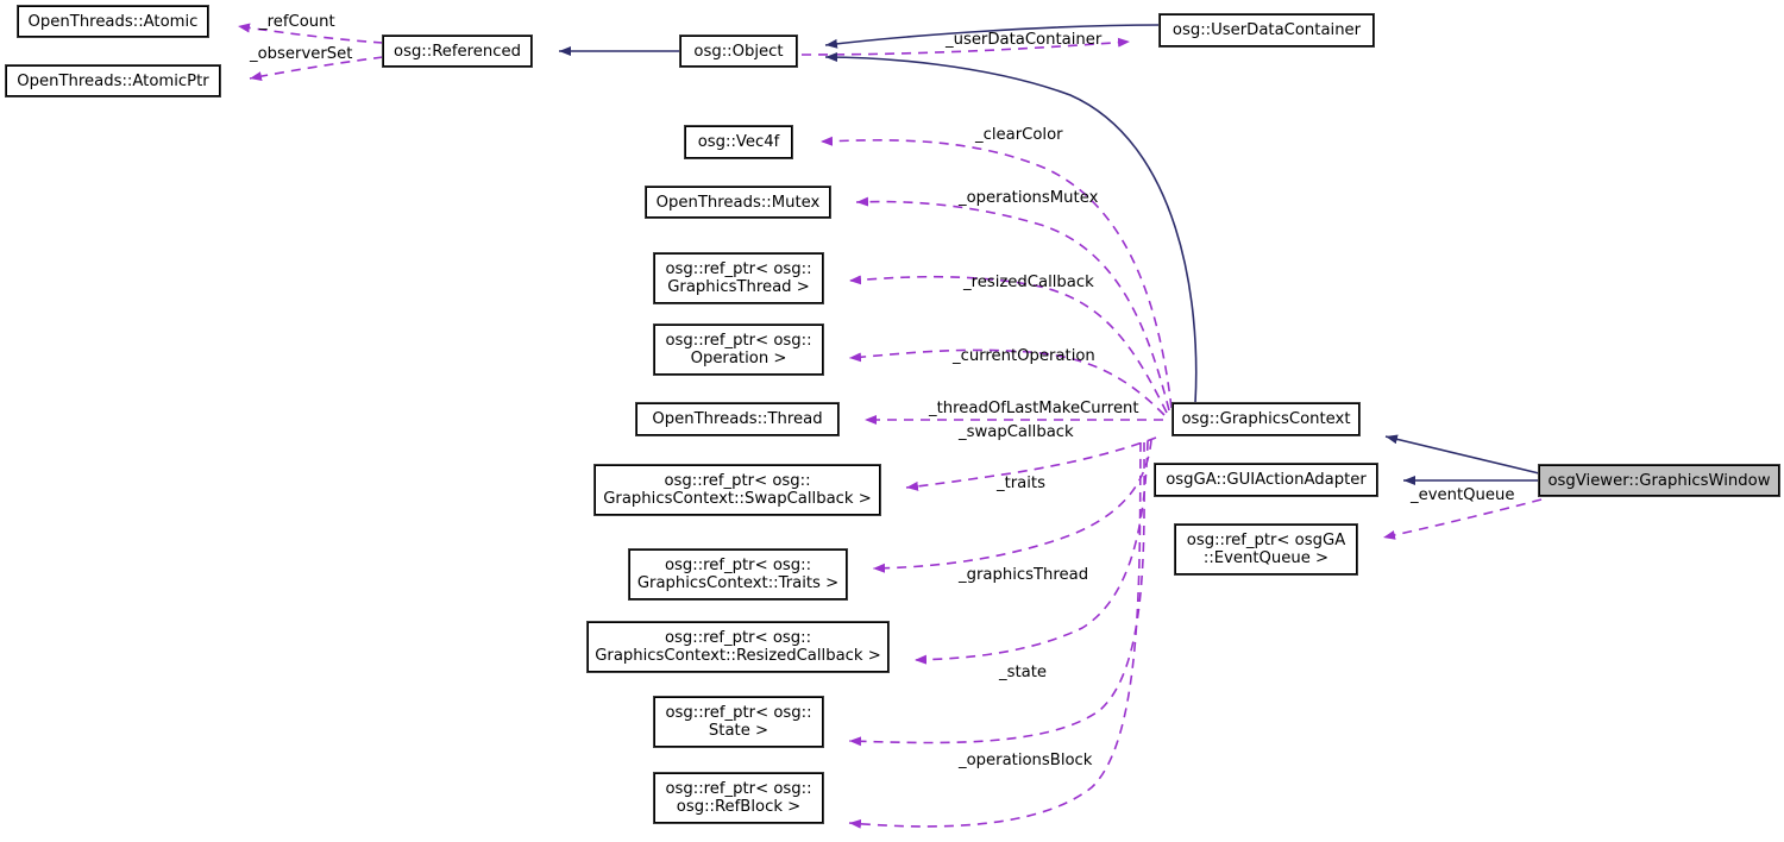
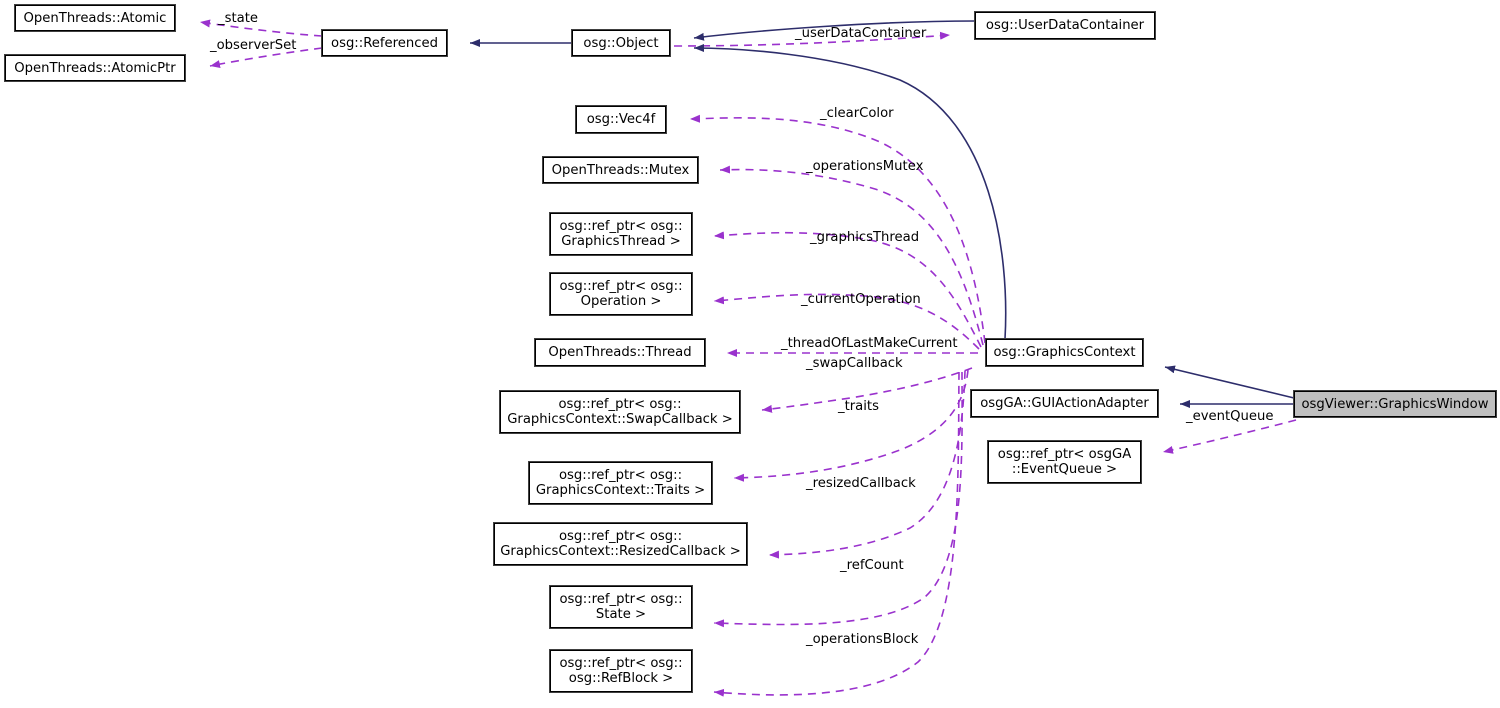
  OpenThreads::Atomic
  OpenThreads::AtomicPtr
  osg::Referenced
  osg::Object
  osg::UserDataContainer
  osg::Vec4f
  OpenThreads::Mutex
  osg::ref_ptr< osg::
  GraphicsThread >
  osg::ref_ptr< osg::
  Operation >
  OpenThreads::Thread
  osg::ref_ptr< osg::
  GraphicsContext::SwapCallback >
  osg::ref_ptr< osg::
  GraphicsContext::Traits >
  osg::ref_ptr< osg::
  GraphicsContext::ResizedCallback >
  osg::ref_ptr< osg::
  State >
  osg::ref_ptr< osg::
  osg::RefBlock >
  osg::GraphicsContext
  osgGA::GUIActionAdapter
  osg::ref_ptr< osgGA
  ::EventQueue >
  osgViewer::GraphicsWindow
- _refCount
+ _state
  _observerSet
  _userDataContainer
  _clearColor
  _operationsMutex
- _resizedCallback
+ _graphicsThread
  _currentOperation
  _threadOfLastMakeCurrent
  _swapCallback
  _traits
- _graphicsThread
+ _resizedCallback
- _state
+ _refCount
  _operationsBlock
  _eventQueue
